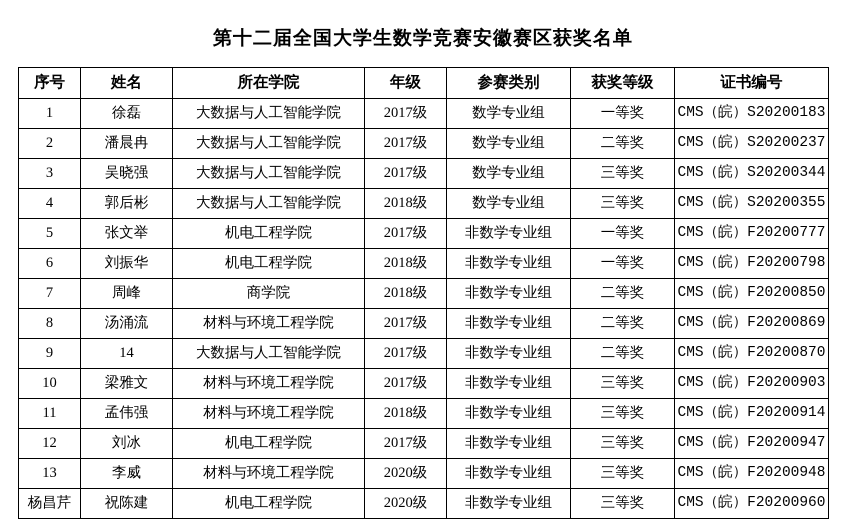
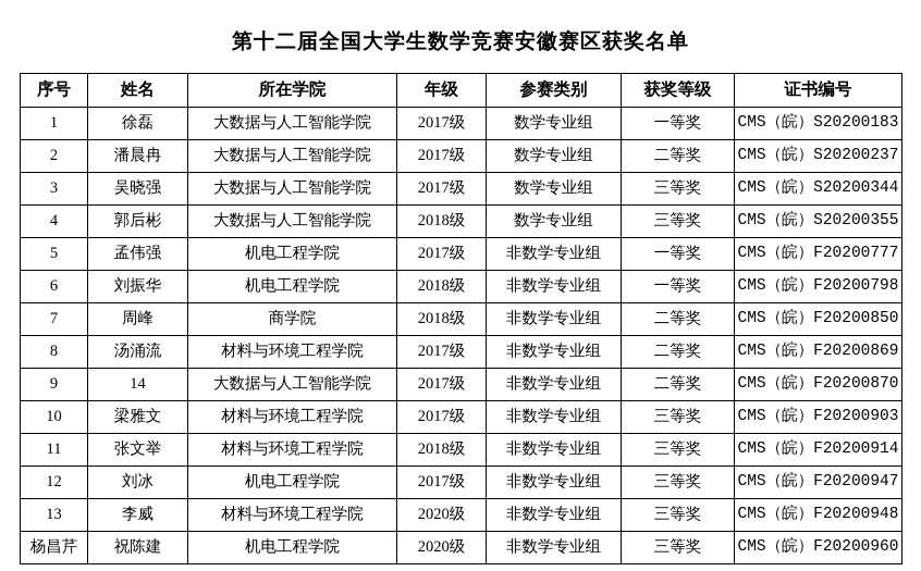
  第十二届全国大学生数学竞赛安徽赛区获奖名单
  序号	姓名	所在学院	年级	参赛类别	获奖等级	证书编号
  1	徐磊	大数据与人工智能学院	2017级	数学专业组	一等奖	CMS（皖）S20200183
  2	潘晨冉	大数据与人工智能学院	2017级	数学专业组	二等奖	CMS（皖）S20200237
  3	吴晓强	大数据与人工智能学院	2017级	数学专业组	三等奖	CMS（皖）S20200344
  4	郭后彬	大数据与人工智能学院	2018级	数学专业组	三等奖	CMS（皖）S20200355
- 5	张文举	机电工程学院	2017级	非数学专业组	一等奖	CMS（皖）F20200777
+ 5	孟伟强	机电工程学院	2017级	非数学专业组	一等奖	CMS（皖）F20200777
  6	刘振华	机电工程学院	2018级	非数学专业组	一等奖	CMS（皖）F20200798
  7	周峰	商学院	2018级	非数学专业组	二等奖	CMS（皖）F20200850
  8	汤涌流	材料与环境工程学院	2017级	非数学专业组	二等奖	CMS（皖）F20200869
  9	14	大数据与人工智能学院	2017级	非数学专业组	二等奖	CMS（皖）F20200870
  10	梁雅文	材料与环境工程学院	2017级	非数学专业组	三等奖	CMS（皖）F20200903
- 11	孟伟强	材料与环境工程学院	2018级	非数学专业组	三等奖	CMS（皖）F20200914
+ 11	张文举	材料与环境工程学院	2018级	非数学专业组	三等奖	CMS（皖）F20200914
  12	刘冰	机电工程学院	2017级	非数学专业组	三等奖	CMS（皖）F20200947
  13	李威	材料与环境工程学院	2020级	非数学专业组	三等奖	CMS（皖）F20200948
  杨昌芹	祝陈建	机电工程学院	2020级	非数学专业组	三等奖	CMS（皖）F20200960
